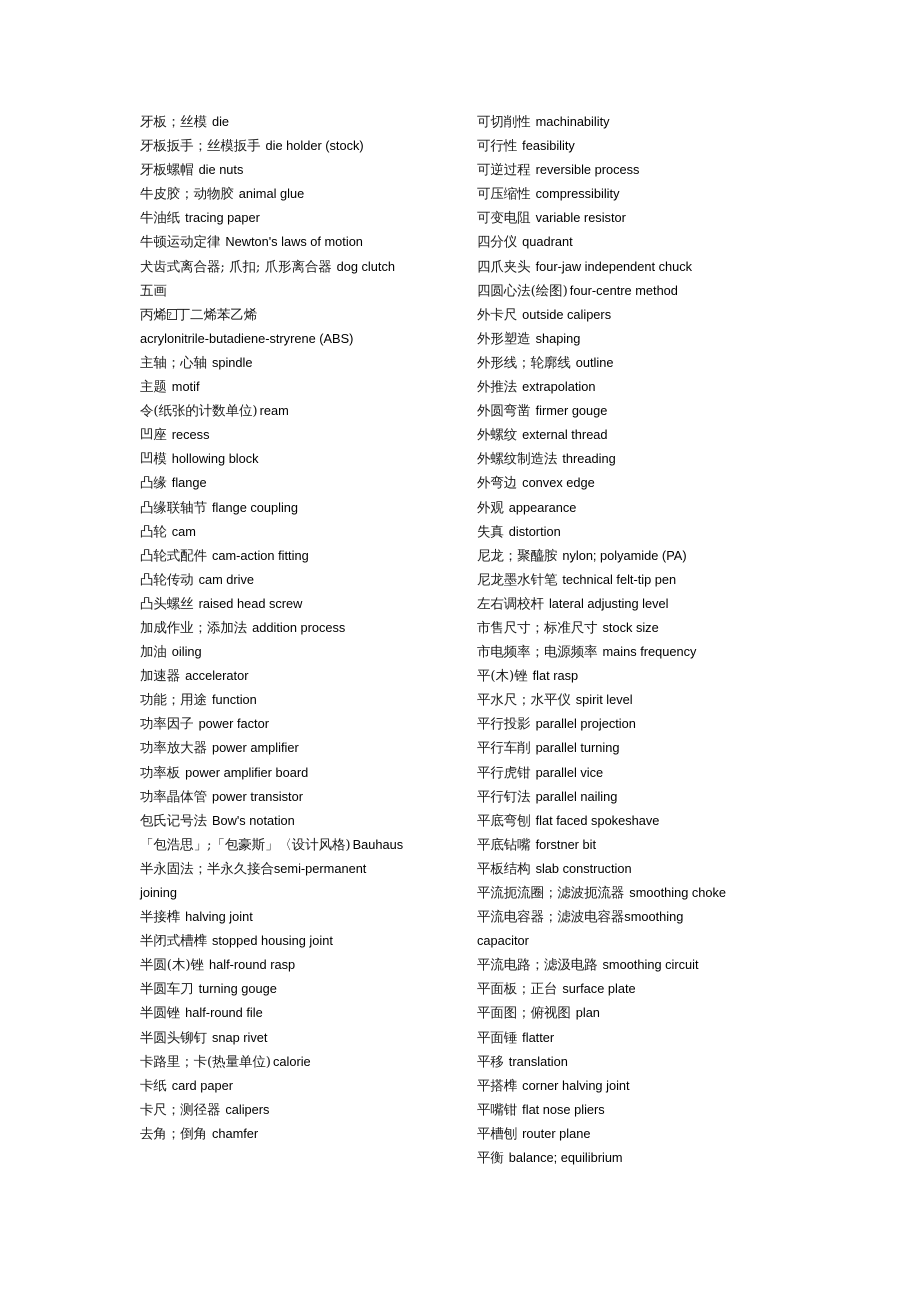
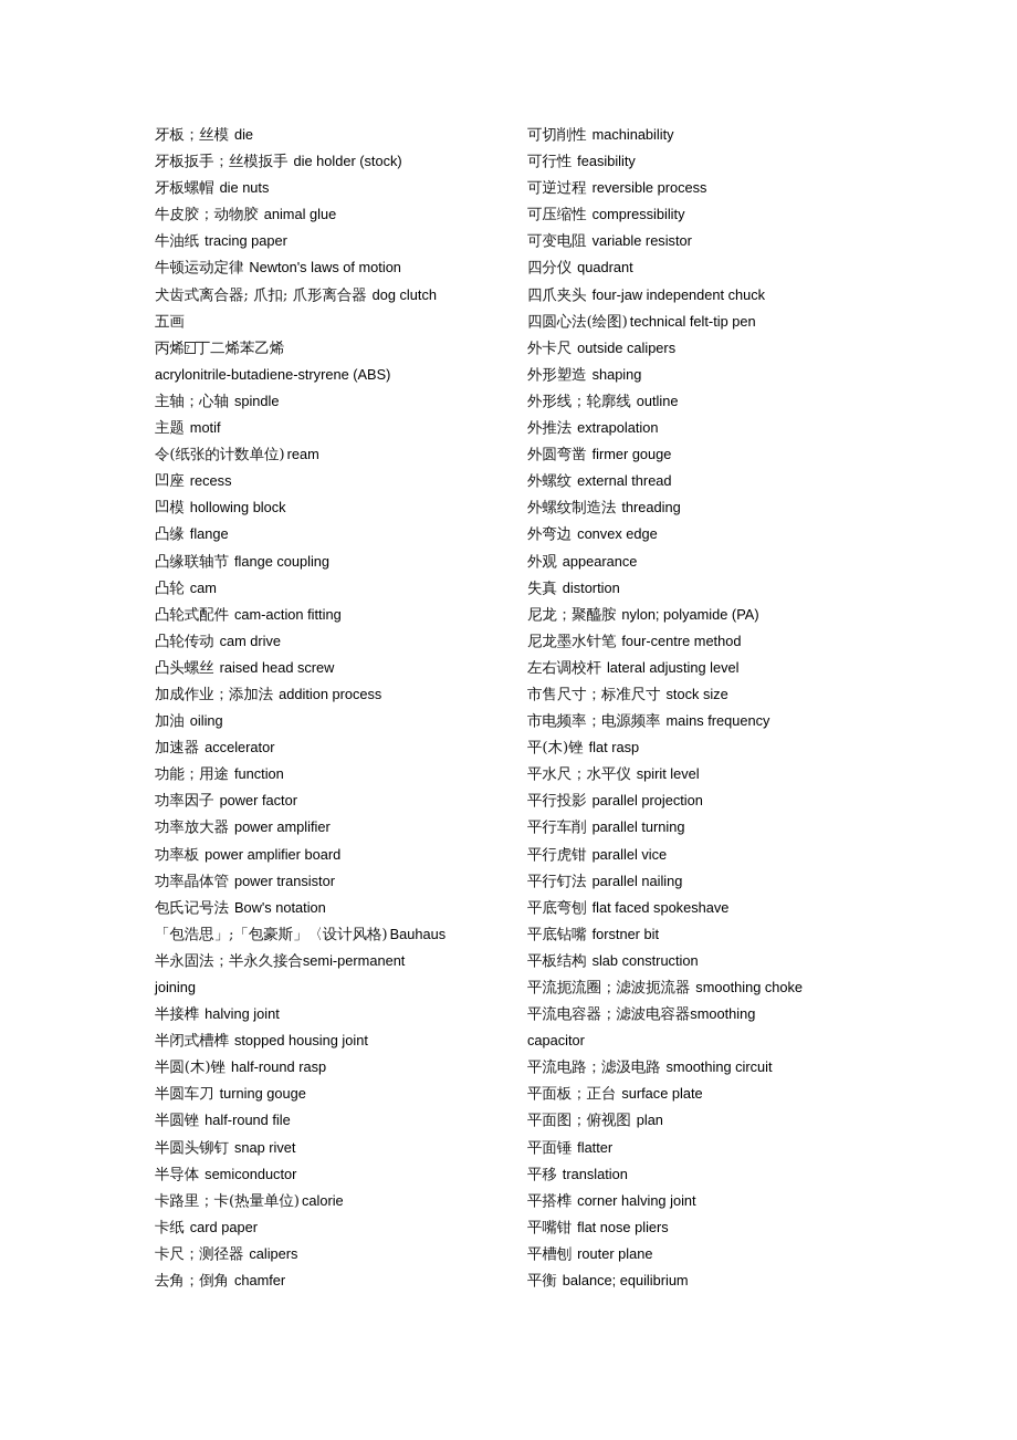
  牙板；丝模 die
  牙板扳手；丝模扳手 die holder (stock)
  牙板螺帽 die nuts
  牛皮胶；动物胶 animal glue
  牛油纸 tracing paper
  牛顿运动定律 Newton's laws of motion
  犬齿式离合器; 爪扣; 爪形离合器 dog clutch
  五画
  丙烯? 丁二烯苯乙烯
  acrylonitrile-butadiene-stryrene (ABS)
  主轴；心轴 spindle
  主题 motif
  令(纸张的计数单位) ream
  凹座 recess
  凹模 hollowing block
  凸缘 flange
  凸缘联轴节 flange coupling
  凸轮 cam
  凸轮式配件 cam-action fitting
  凸轮传动 cam drive
  凸头螺丝 raised head screw
  加成作业；添加法 addition process
  加油 oiling
  加速器 accelerator
  功能；用途 function
  功率因子 power factor
  功率放大器 power amplifier
  功率板 power amplifier board
  功率晶体管 power transistor
  包氏记号法 Bow's notation
  「包浩思」;「包豪斯」〈设计风格) Bauhaus
  半永固法；半永久接合semi-permanent
  joining
  半接榫 halving joint
  半闭式槽榫 stopped housing joint
  半圆(木)锉 half-round rasp
  半圆车刀 turning gouge
  半圆锉 half-round file
  半圆头铆钉 snap rivet
+ 半导体 semiconductor
  卡路里；卡(热量单位) calorie
  卡纸 card paper
  卡尺；测径器 calipers
  去角；倒角 chamfer
  可切削性 machinability
  可行性 feasibility
  可逆过程 reversible process
  可压缩性 compressibility
  可变电阻 variable resistor
  四分仪 quadrant
  四爪夹头 four-jaw independent chuck
- 四圆心法(绘图) four-centre method
+ 四圆心法(绘图) technical felt-tip pen
  外卡尺 outside calipers
  外形塑造 shaping
  外形线；轮廓线 outline
  外推法 extrapolation
  外圆弯凿 firmer gouge
  外螺纹 external thread
  外螺纹制造法 threading
  外弯边 convex edge
  外观 appearance
  失真 distortion
  尼龙；聚醯胺 nylon; polyamide (PA)
- 尼龙墨水针笔 technical felt-tip pen
+ 尼龙墨水针笔 four-centre method
  左右调校杆 lateral adjusting level
  市售尺寸；标准尺寸 stock size
  市电频率；电源频率 mains frequency
  平(木)锉 flat rasp
  平水尺；水平仪 spirit level
  平行投影 parallel projection
  平行车削 parallel turning
  平行虎钳 parallel vice
  平行钉法 parallel nailing
  平底弯刨 flat faced spokeshave
  平底钻嘴 forstner bit
  平板结构 slab construction
  平流扼流圈；滤波扼流器 smoothing choke
  平流电容器；滤波电容器smoothing
  capacitor
  平流电路；滤汲电路 smoothing circuit
  平面板；正台 surface plate
  平面图；俯视图 plan
  平面锤 flatter
  平移 translation
  平搭榫 corner halving joint
  平嘴钳 flat nose pliers
  平槽刨 router plane
  平衡 balance; equilibrium
